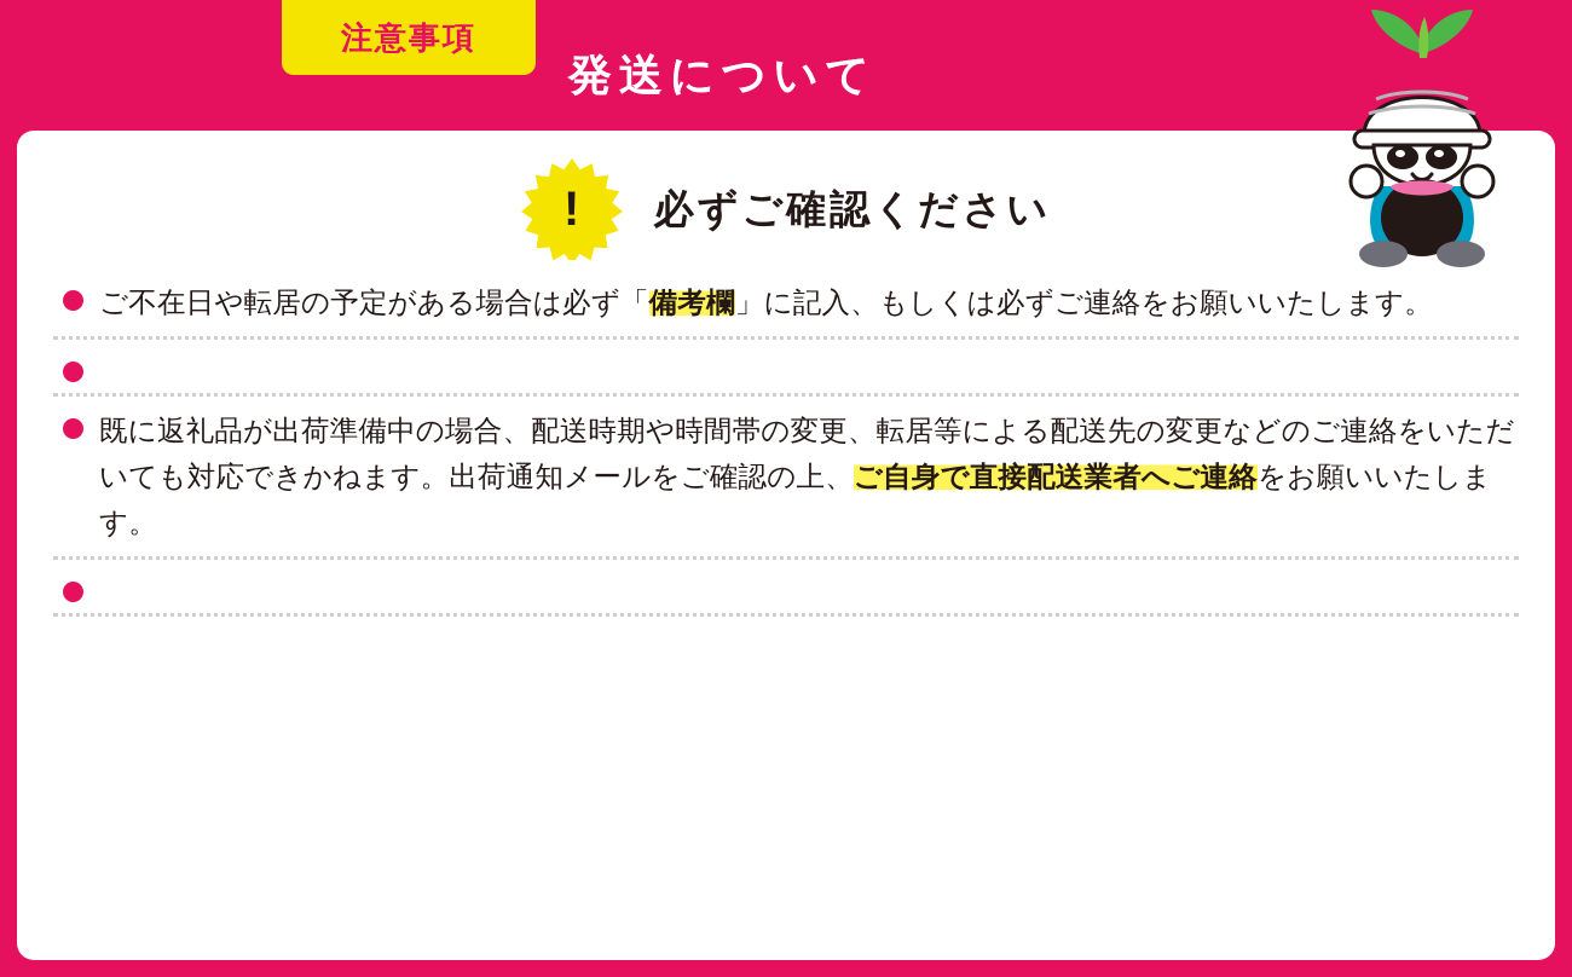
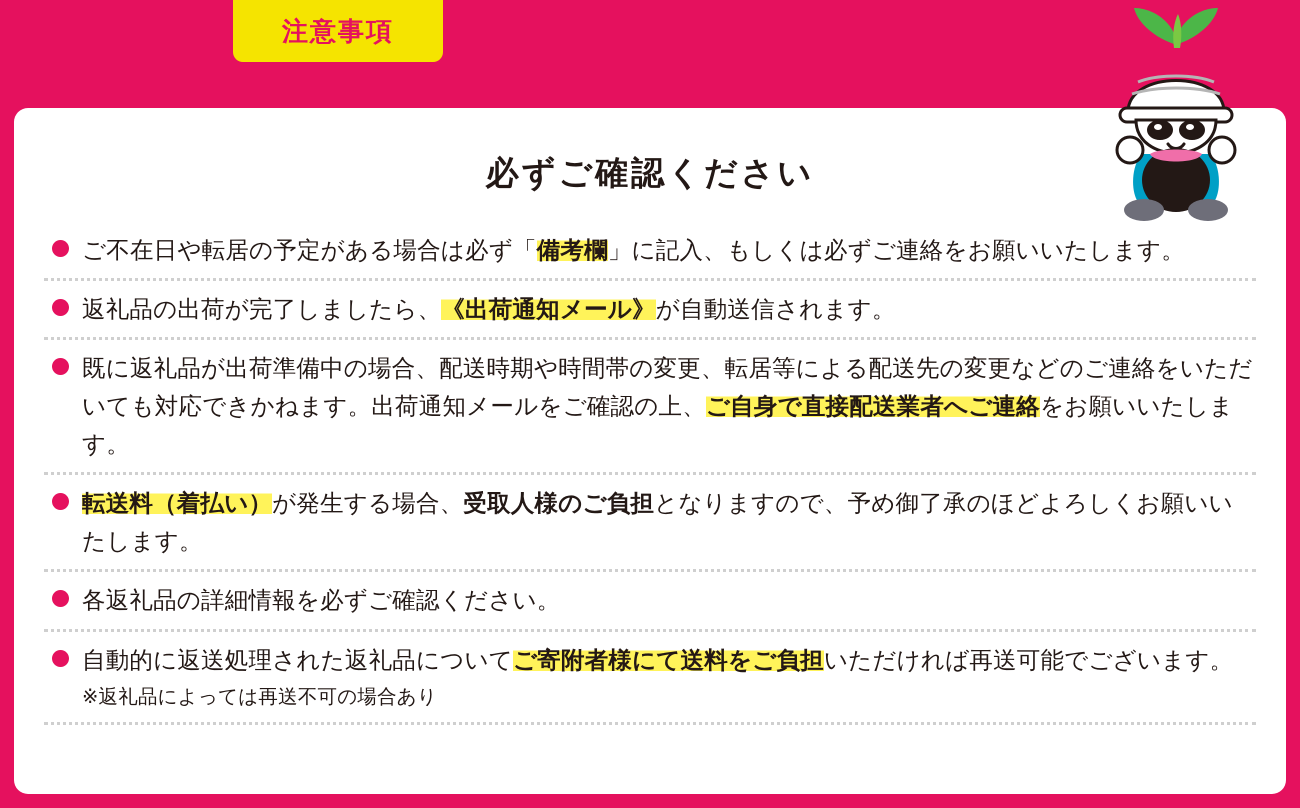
  注意事項
- 発送について
- !
  必ずご確認ください
  ご不在日や転居の予定がある場合は必ず「備考欄」に記入、もしくは必ずご連絡をお願いいたします。
+ 返礼品の出荷が完了しましたら、《出荷通知メール》が自動送信されます。
  既に返礼品が出荷準備中の場合、配送時期や時間帯の変更、転居等による配送先の変更などのご連絡をいただいても対応できかねます。出荷通知メールをご確認の上、ご自身で直接配送業者へご連絡をお願いいたします。
+ 転送料（着払い）が発生する場合、受取人様のご負担となりますので、予め御了承のほどよろしくお願いいたします。
+ 各返礼品の詳細情報を必ずご確認ください。
+ 自動的に返送処理された返礼品についてご寄附者様にて送料をご負担いただければ再送可能でございます。
+ ※返礼品によっては再送不可の場合あり
